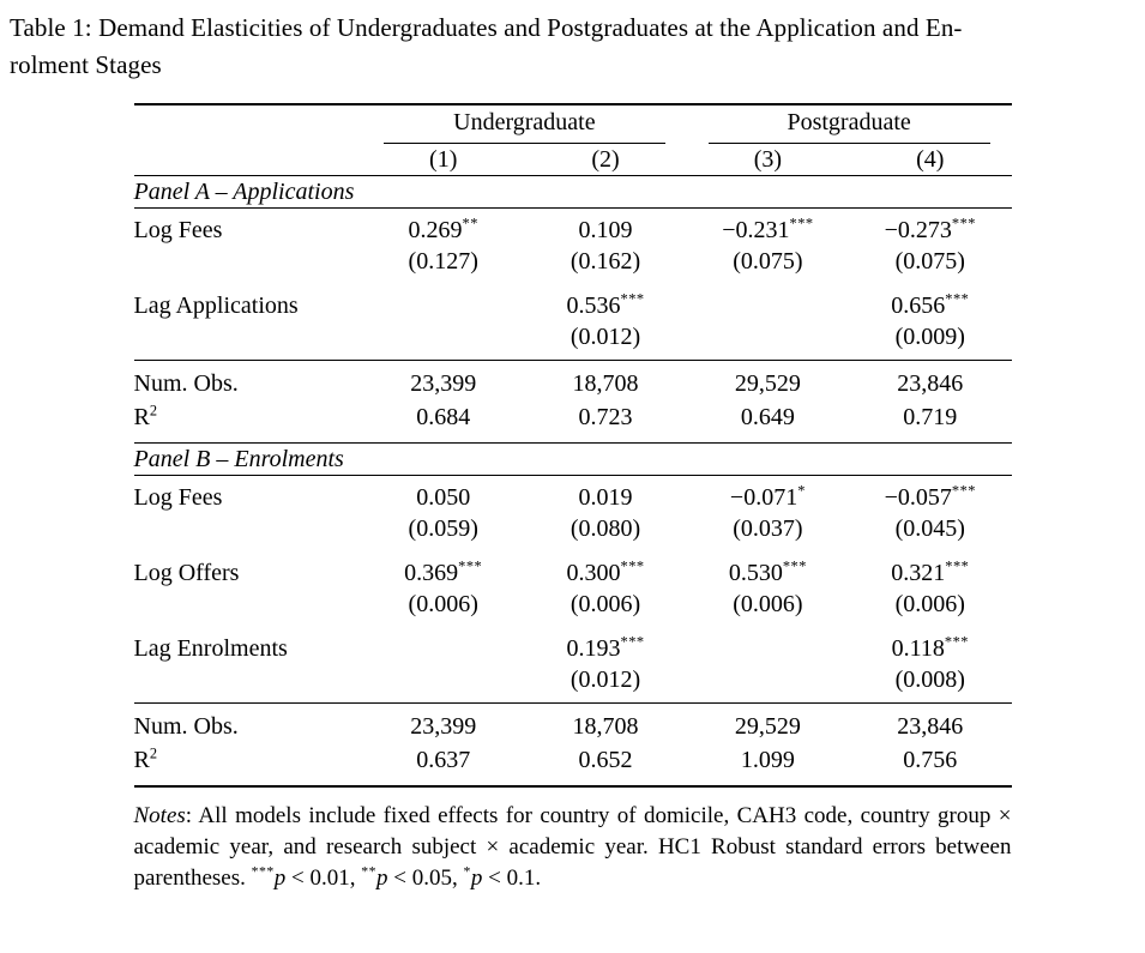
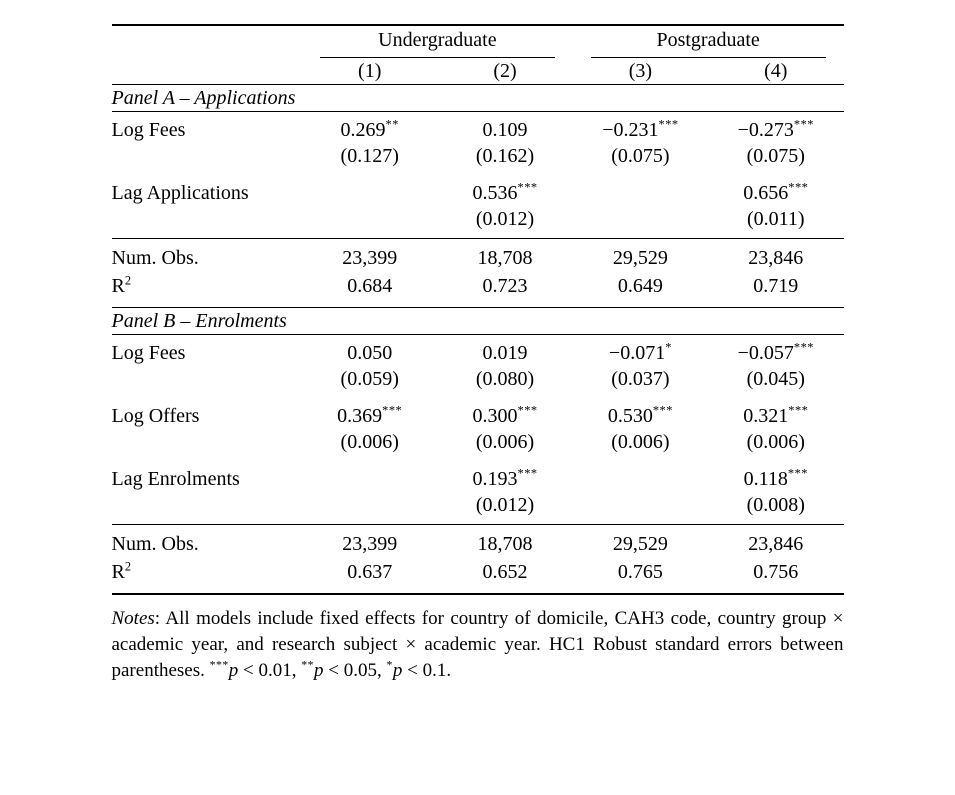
- Table 1: Demand Elasticities of Undergraduates and Postgraduates at the Application and En-
- rolment Stages
  	Undergraduate	Postgraduate
  	(1)	(2)	(3)	(4)
  Panel A – Applications
  Log Fees	0.269**	0.109	−0.231***	−0.273***
  	(0.127)	(0.162)	(0.075)	(0.075)
  Lag Applications		0.536***		0.656***
- 		(0.012)		(0.009)
+ 		(0.012)		(0.011)
  Num. Obs.	23,399	18,708	29,529	23,846
  R2	0.684	0.723	0.649	0.719
  Panel B – Enrolments
  Log Fees	0.050	0.019	−0.071*	−0.057***
  	(0.059)	(0.080)	(0.037)	(0.045)
  Log Offers	0.369***	0.300***	0.530***	0.321***
  	(0.006)	(0.006)	(0.006)	(0.006)
  Lag Enrolments		0.193***		0.118***
  		(0.012)		(0.008)
  Num. Obs.	23,399	18,708	29,529	23,846
- R2	0.637	0.652	1.099	0.756
+ R2	0.637	0.652	0.765	0.756
  Notes: All models include fixed effects for country of domicile, CAH3 code, country group × academic year, and research subject × academic year. HC1 Robust standard errors between parentheses. ***p < 0.01, **p < 0.05, *p < 0.1.
